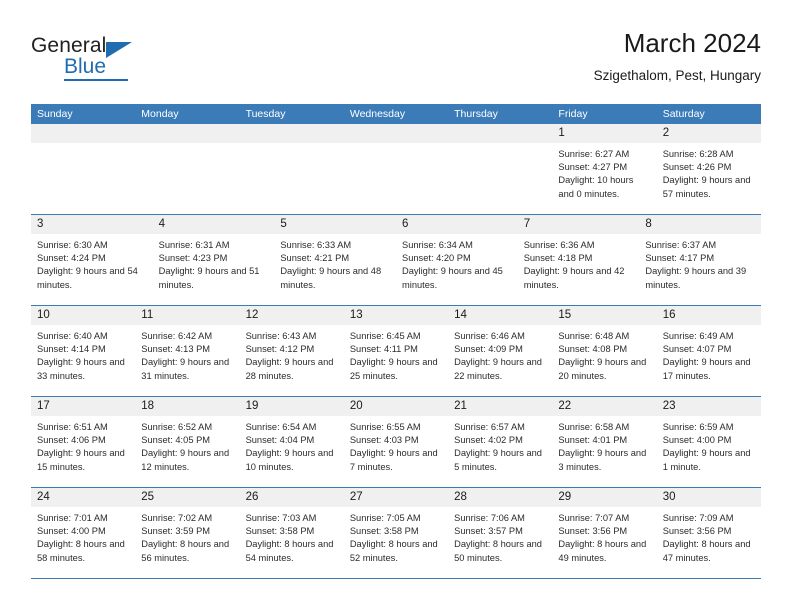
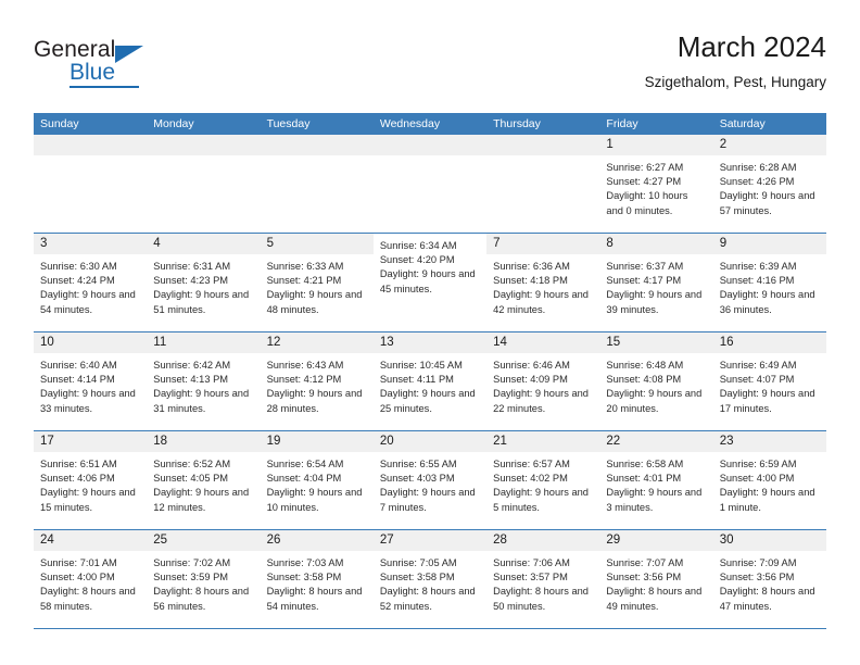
  General
  Blue
  March 2024
  Szigethalom, Pest, Hungary
  Sunday
  Monday
  Tuesday
  Wednesday
  Thursday
  Friday
  Saturday
  1
  Sunrise: 6:27 AM
  Sunset: 4:27 PM
  Daylight: 10 hours and 0 minutes.
  2
  Sunrise: 6:28 AM
  Sunset: 4:26 PM
  Daylight: 9 hours and 57 minutes.
  3
  Sunrise: 6:30 AM
  Sunset: 4:24 PM
  Daylight: 9 hours and 54 minutes.
  4
  Sunrise: 6:31 AM
  Sunset: 4:23 PM
  Daylight: 9 hours and 51 minutes.
  5
  Sunrise: 6:33 AM
  Sunset: 4:21 PM
  Daylight: 9 hours and 48 minutes.
- 6
  Sunrise: 6:34 AM
  Sunset: 4:20 PM
  Daylight: 9 hours and 45 minutes.
  7
  Sunrise: 6:36 AM
  Sunset: 4:18 PM
  Daylight: 9 hours and 42 minutes.
  8
  Sunrise: 6:37 AM
  Sunset: 4:17 PM
  Daylight: 9 hours and 39 minutes.
+ 9
+ Sunrise: 6:39 AM
+ Sunset: 4:16 PM
+ Daylight: 9 hours and 36 minutes.
  10
  Sunrise: 6:40 AM
  Sunset: 4:14 PM
  Daylight: 9 hours and 33 minutes.
  11
  Sunrise: 6:42 AM
  Sunset: 4:13 PM
  Daylight: 9 hours and 31 minutes.
  12
  Sunrise: 6:43 AM
  Sunset: 4:12 PM
  Daylight: 9 hours and 28 minutes.
  13
- Sunrise: 6:45 AM
+ Sunrise: 10:45 AM
  Sunset: 4:11 PM
  Daylight: 9 hours and 25 minutes.
  14
  Sunrise: 6:46 AM
  Sunset: 4:09 PM
  Daylight: 9 hours and 22 minutes.
  15
  Sunrise: 6:48 AM
  Sunset: 4:08 PM
  Daylight: 9 hours and 20 minutes.
  16
  Sunrise: 6:49 AM
  Sunset: 4:07 PM
  Daylight: 9 hours and 17 minutes.
  17
  Sunrise: 6:51 AM
  Sunset: 4:06 PM
  Daylight: 9 hours and 15 minutes.
  18
  Sunrise: 6:52 AM
  Sunset: 4:05 PM
  Daylight: 9 hours and 12 minutes.
  19
  Sunrise: 6:54 AM
  Sunset: 4:04 PM
  Daylight: 9 hours and 10 minutes.
  20
  Sunrise: 6:55 AM
  Sunset: 4:03 PM
  Daylight: 9 hours and 7 minutes.
  21
  Sunrise: 6:57 AM
  Sunset: 4:02 PM
  Daylight: 9 hours and 5 minutes.
  22
  Sunrise: 6:58 AM
  Sunset: 4:01 PM
  Daylight: 9 hours and 3 minutes.
  23
  Sunrise: 6:59 AM
  Sunset: 4:00 PM
  Daylight: 9 hours and 1 minute.
  24
  Sunrise: 7:01 AM
  Sunset: 4:00 PM
  Daylight: 8 hours and 58 minutes.
  25
  Sunrise: 7:02 AM
  Sunset: 3:59 PM
  Daylight: 8 hours and 56 minutes.
  26
  Sunrise: 7:03 AM
  Sunset: 3:58 PM
  Daylight: 8 hours and 54 minutes.
  27
  Sunrise: 7:05 AM
  Sunset: 3:58 PM
  Daylight: 8 hours and 52 minutes.
  28
  Sunrise: 7:06 AM
  Sunset: 3:57 PM
  Daylight: 8 hours and 50 minutes.
  29
  Sunrise: 7:07 AM
  Sunset: 3:56 PM
  Daylight: 8 hours and 49 minutes.
  30
  Sunrise: 7:09 AM
  Sunset: 3:56 PM
  Daylight: 8 hours and 47 minutes.
